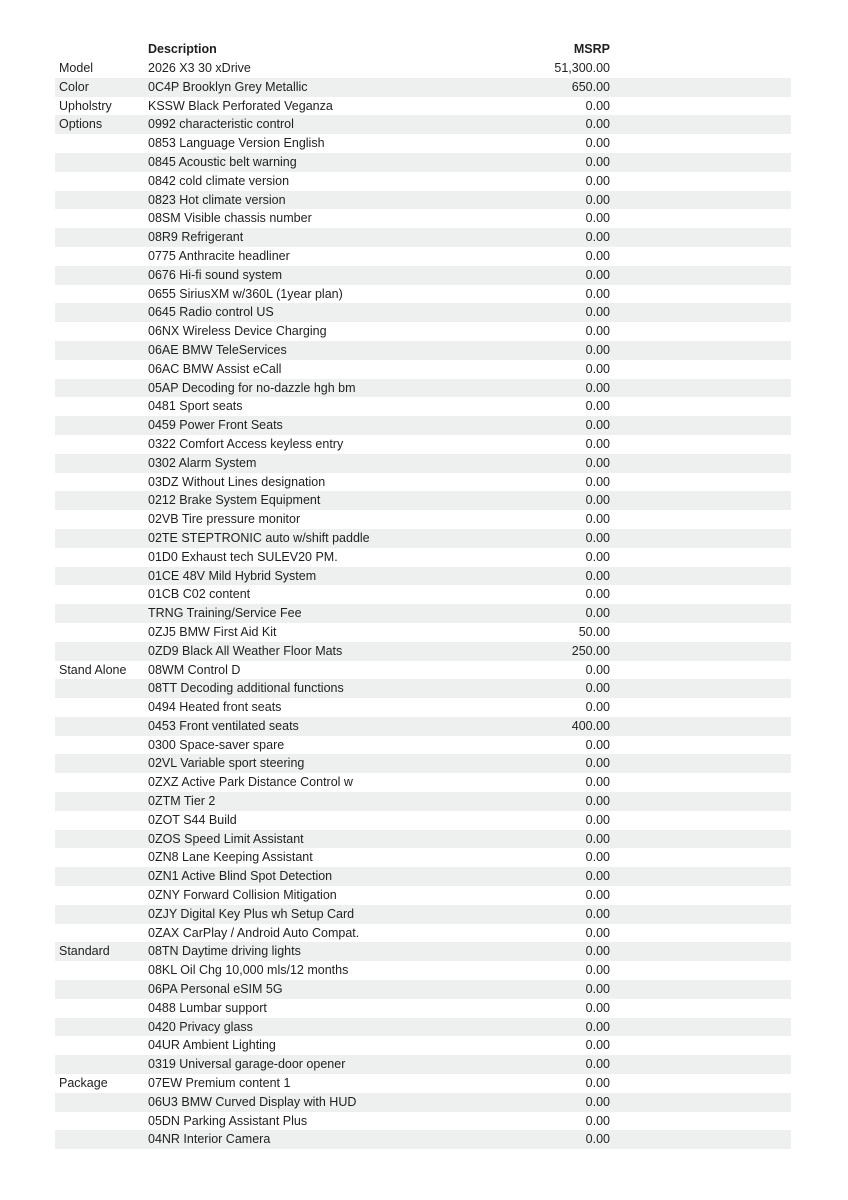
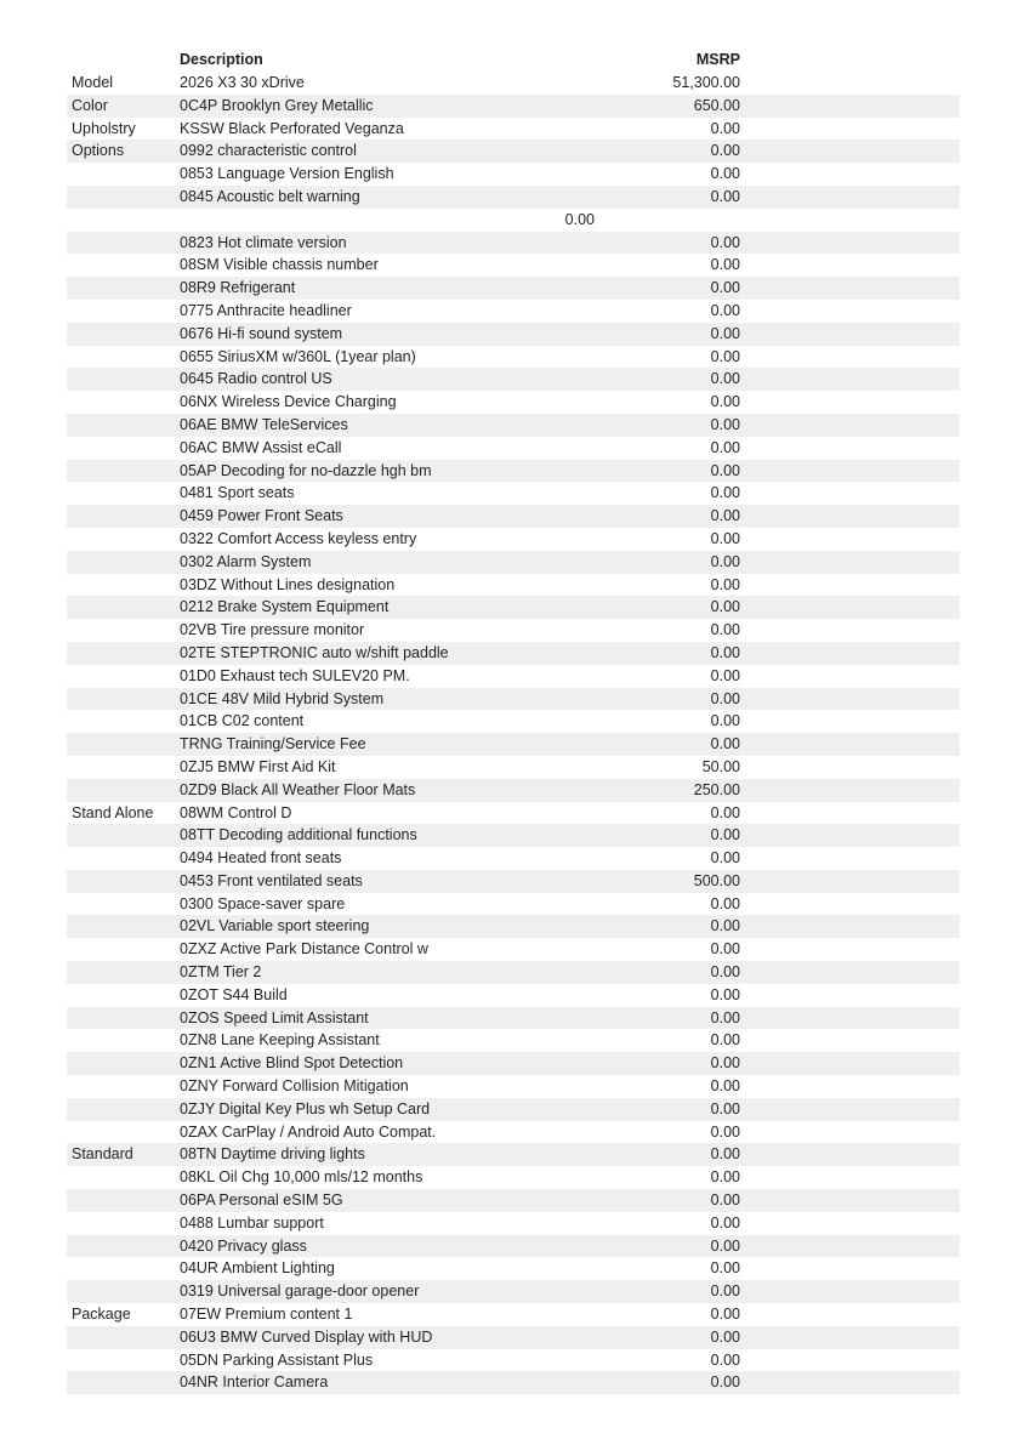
  Description
  MSRP
  Model
  2026 X3 30 xDrive
  51,300.00
  Color
  0C4P Brooklyn Grey Metallic
  650.00
  Upholstry
  KSSW Black Perforated Veganza
  0.00
  Options
  0992 characteristic control
  0.00
  0853 Language Version English
  0.00
  0845 Acoustic belt warning
  0.00
- 0842 cold climate version
  0.00
  0823 Hot climate version
  0.00
  08SM Visible chassis number
  0.00
  08R9 Refrigerant
  0.00
  0775 Anthracite headliner
  0.00
  0676 Hi-fi sound system
  0.00
  0655 SiriusXM w/360L (1year plan)
  0.00
  0645 Radio control US
  0.00
  06NX Wireless Device Charging
  0.00
  06AE BMW TeleServices
  0.00
  06AC BMW Assist eCall
  0.00
  05AP Decoding for no-dazzle hgh bm
  0.00
  0481 Sport seats
  0.00
  0459 Power Front Seats
  0.00
  0322 Comfort Access keyless entry
  0.00
  0302 Alarm System
  0.00
  03DZ Without Lines designation
  0.00
  0212 Brake System Equipment
  0.00
  02VB Tire pressure monitor
  0.00
  02TE STEPTRONIC auto w/shift paddle
  0.00
  01D0 Exhaust tech SULEV20 PM.
  0.00
  01CE 48V Mild Hybrid System
  0.00
  01CB C02 content
  0.00
  TRNG Training/Service Fee
  0.00
  0ZJ5 BMW First Aid Kit
  50.00
  0ZD9 Black All Weather Floor Mats
  250.00
  Stand Alone
  08WM Control D
  0.00
  08TT Decoding additional functions
  0.00
  0494 Heated front seats
  0.00
  0453 Front ventilated seats
- 400.00
+ 500.00
  0300 Space-saver spare
  0.00
  02VL Variable sport steering
  0.00
  0ZXZ Active Park Distance Control w
  0.00
  0ZTM Tier 2
  0.00
  0ZOT S44 Build
  0.00
  0ZOS Speed Limit Assistant
  0.00
  0ZN8 Lane Keeping Assistant
  0.00
  0ZN1 Active Blind Spot Detection
  0.00
  0ZNY Forward Collision Mitigation
  0.00
  0ZJY Digital Key Plus wh Setup Card
  0.00
  0ZAX CarPlay / Android Auto Compat.
  0.00
  Standard
  08TN Daytime driving lights
  0.00
  08KL Oil Chg 10,000 mls/12 months
  0.00
  06PA Personal eSIM 5G
  0.00
  0488 Lumbar support
  0.00
  0420 Privacy glass
  0.00
  04UR Ambient Lighting
  0.00
  0319 Universal garage-door opener
  0.00
  Package
  07EW Premium content 1
  0.00
  06U3 BMW Curved Display with HUD
  0.00
  05DN Parking Assistant Plus
  0.00
  04NR Interior Camera
  0.00
